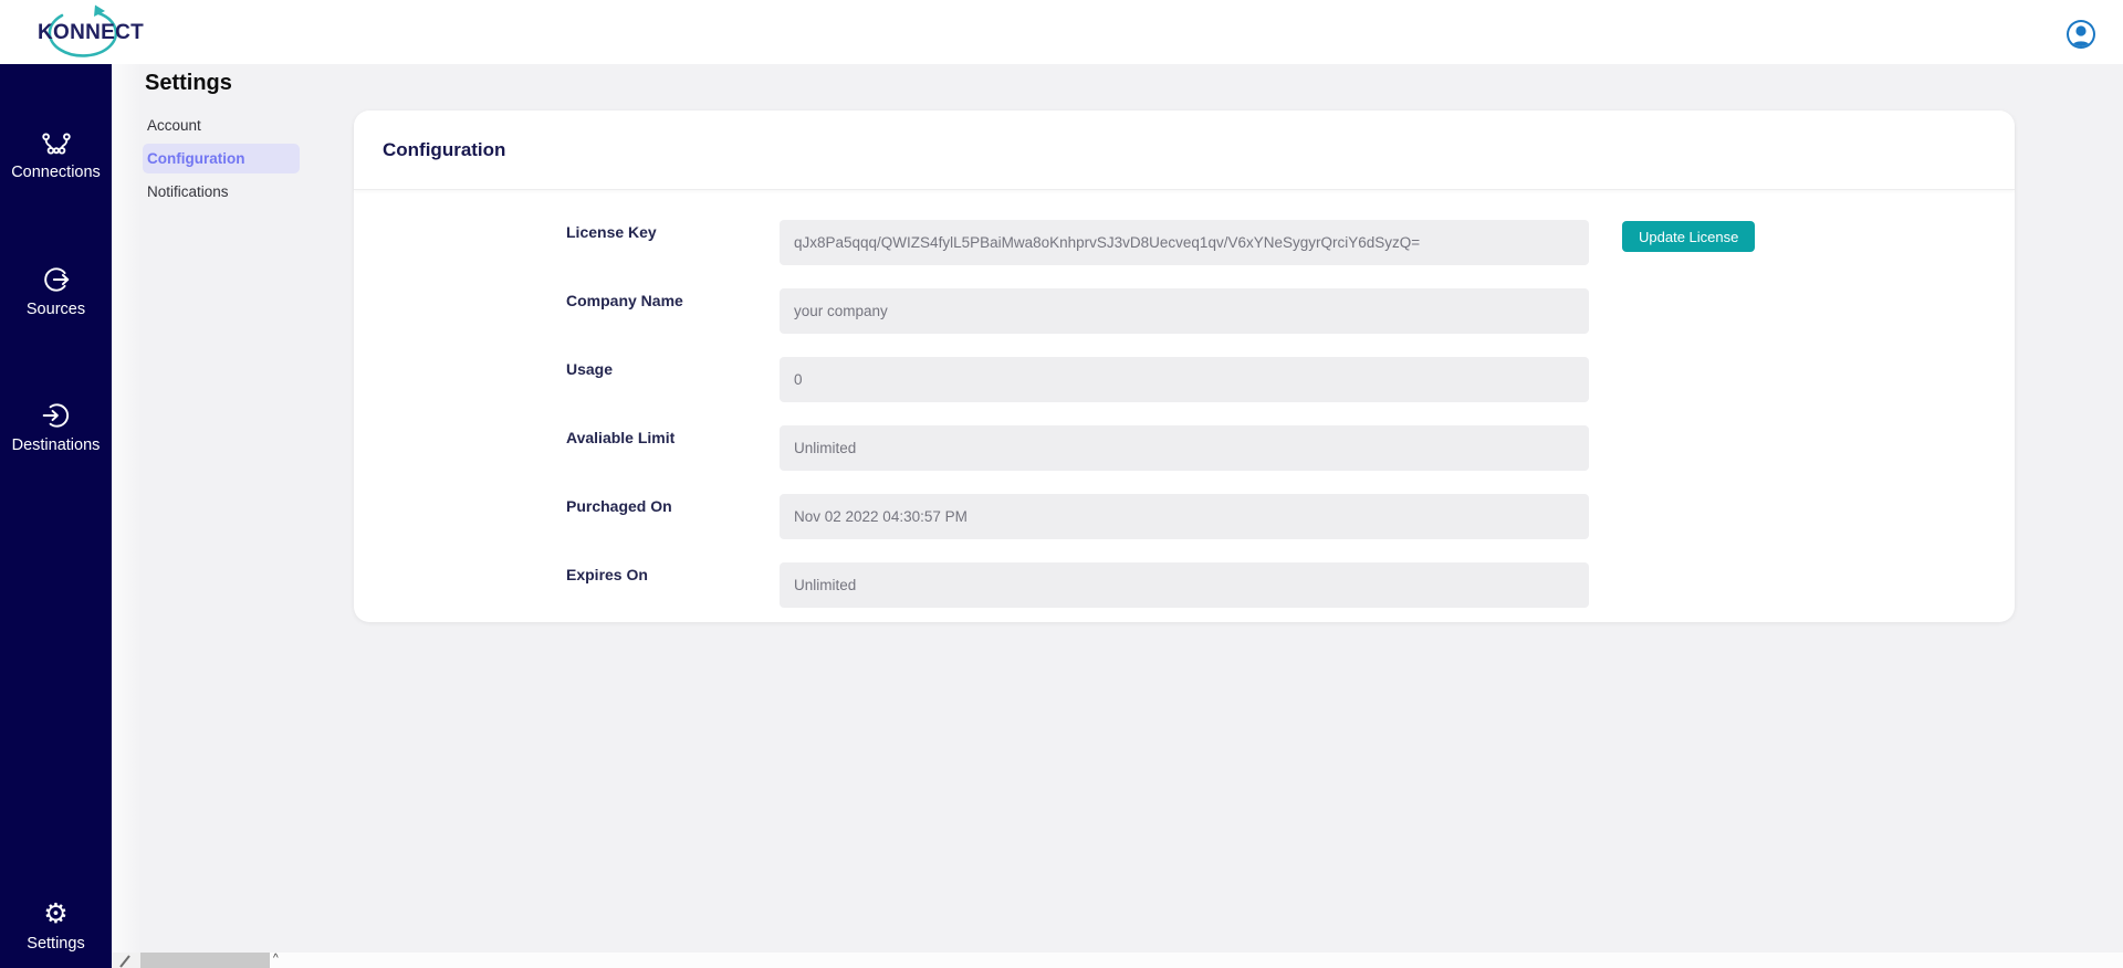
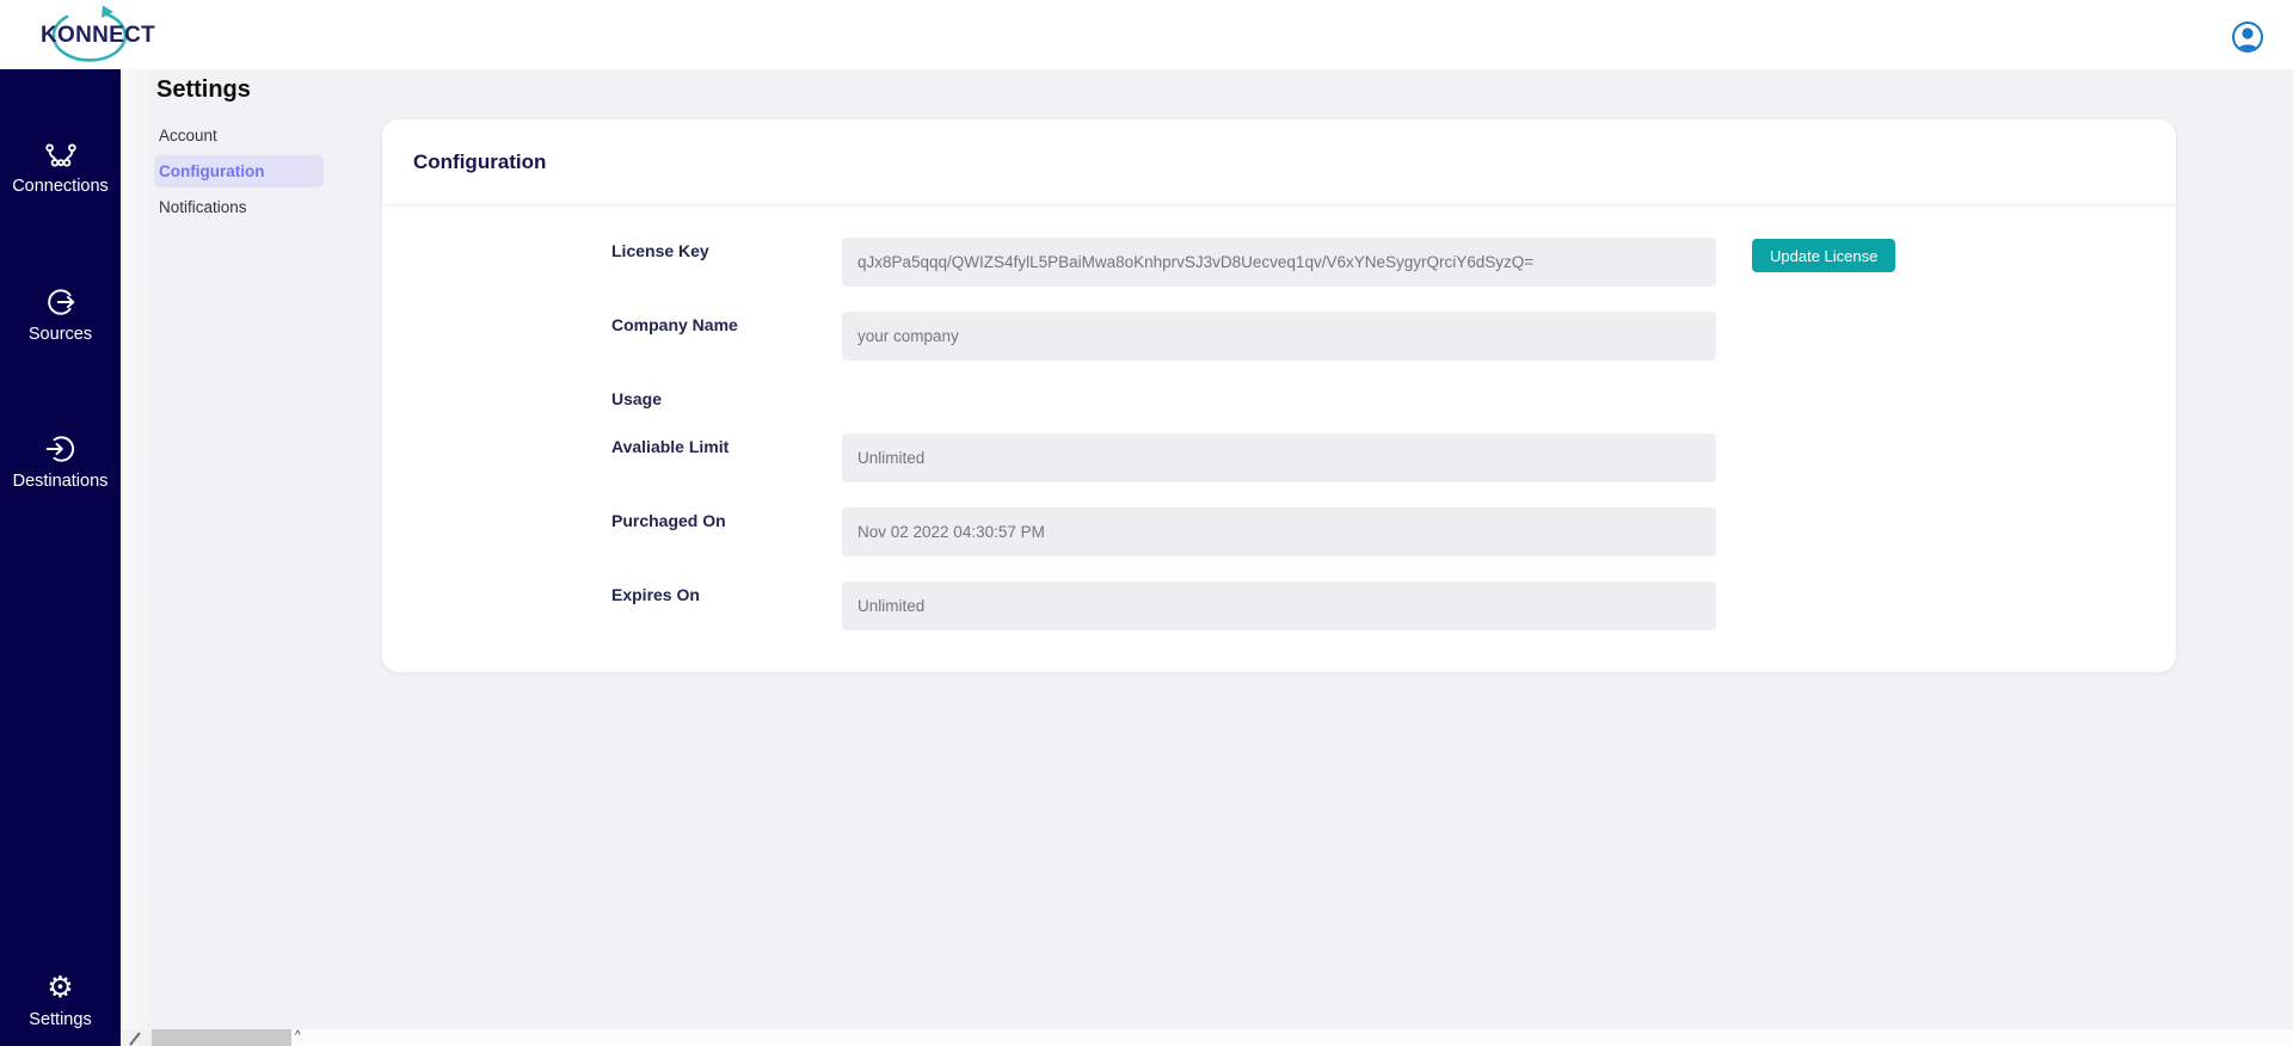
  KONNECT
  Connections
  Sources
  Destinations
  ⚙
  Settings
  Settings
  Account
  Configuration
  Notifications
  Configuration
  License Key
  qJx8Pa5qqq/QWIZS4fylL5PBaiMwa8oKnhprvSJ3vD8Uecveq1qv/V6xYNeSygyrQrciY6dSyzQ=
  Update License
  Company Name
  your company
  Usage
- 0
  Avaliable Limit
  Unlimited
  Purchaged On
  Nov 02 2022 04:30:57 PM
  Expires On
  Unlimited
  ^
